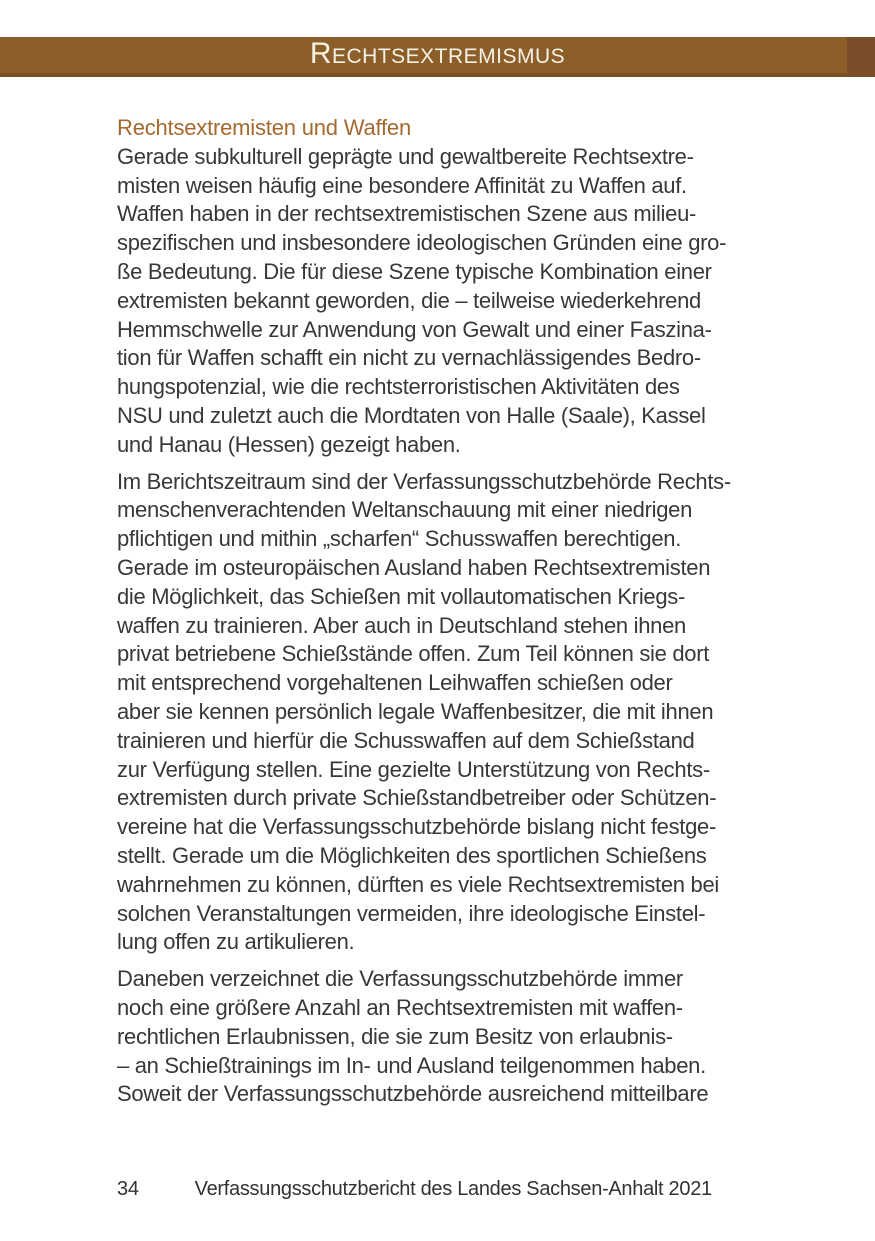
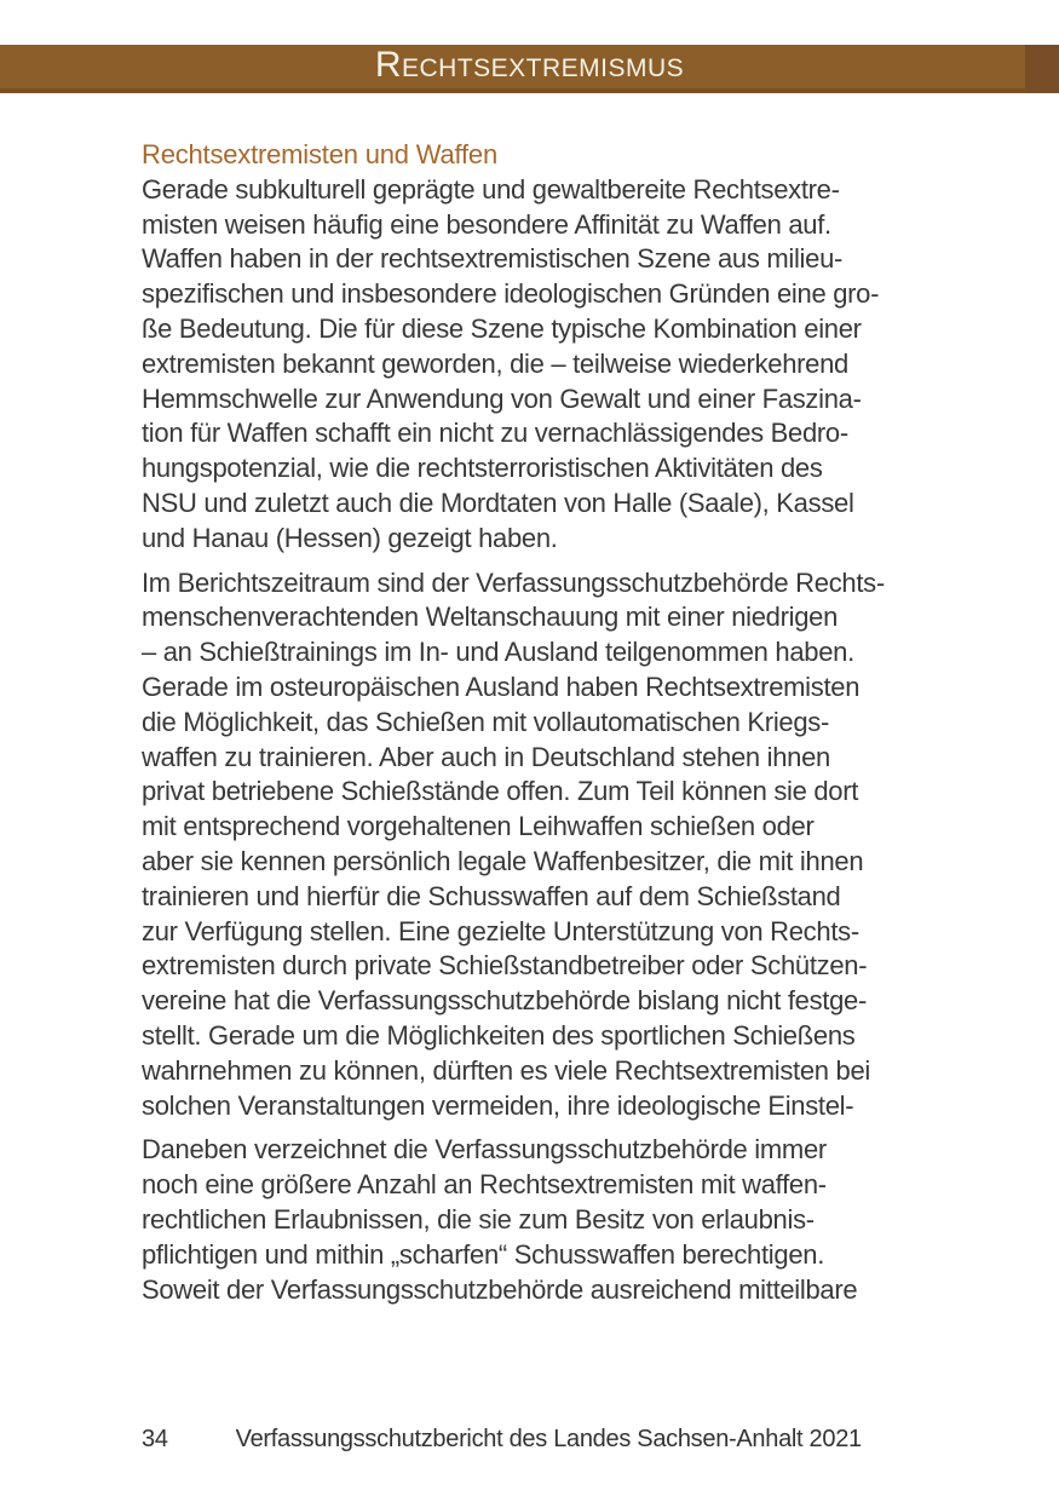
  Rechtsextremismus
  Rechtsextremisten und Waffen
  Gerade subkulturell geprägte und gewaltbereite Rechtsextre-
  misten weisen häufig eine besondere Affinität zu Waffen auf.
  Waffen haben in der rechtsextremistischen Szene aus milieu-
  spezifischen und insbesondere ideologischen Gründen eine gro-
  ße Bedeutung. Die für diese Szene typische Kombination einer
  extremisten bekannt geworden, die – teilweise wiederkehrend
  Hemmschwelle zur Anwendung von Gewalt und einer Faszina-
  tion für Waffen schafft ein nicht zu vernachlässigendes Bedro-
  hungspotenzial, wie die rechtsterroristischen Aktivitäten des
  NSU und zuletzt auch die Mordtaten von Halle (Saale), Kassel
  und Hanau (Hessen) gezeigt haben.
  Im Berichtszeitraum sind der Verfassungsschutzbehörde Rechts-
  menschenverachtenden Weltanschauung mit einer niedrigen
- pflichtigen und mithin „scharfen“ Schusswaffen berechtigen.
+ – an Schießtrainings im In- und Ausland teilgenommen haben.
  Gerade im osteuropäischen Ausland haben Rechtsextremisten
  die Möglichkeit, das Schießen mit vollautomatischen Kriegs-
  waffen zu trainieren. Aber auch in Deutschland stehen ihnen
  privat betriebene Schießstände offen. Zum Teil können sie dort
  mit entsprechend vorgehaltenen Leihwaffen schießen oder
  aber sie kennen persönlich legale Waffenbesitzer, die mit ihnen
  trainieren und hierfür die Schusswaffen auf dem Schießstand
  zur Verfügung stellen. Eine gezielte Unterstützung von Rechts-
  extremisten durch private Schießstandbetreiber oder Schützen-
  vereine hat die Verfassungsschutzbehörde bislang nicht festge-
  stellt. Gerade um die Möglichkeiten des sportlichen Schießens
  wahrnehmen zu können, dürften es viele Rechtsextremisten bei
  solchen Veranstaltungen vermeiden, ihre ideologische Einstel-
- lung offen zu artikulieren.
  Daneben verzeichnet die Verfassungsschutzbehörde immer
  noch eine größere Anzahl an Rechtsextremisten mit waffen-
  rechtlichen Erlaubnissen, die sie zum Besitz von erlaubnis-
- – an Schießtrainings im In- und Ausland teilgenommen haben.
+ pflichtigen und mithin „scharfen“ Schusswaffen berechtigen.
  Soweit der Verfassungsschutzbehörde ausreichend mitteilbare
  34
  Verfassungsschutzbericht des Landes Sachsen-Anhalt 2021
